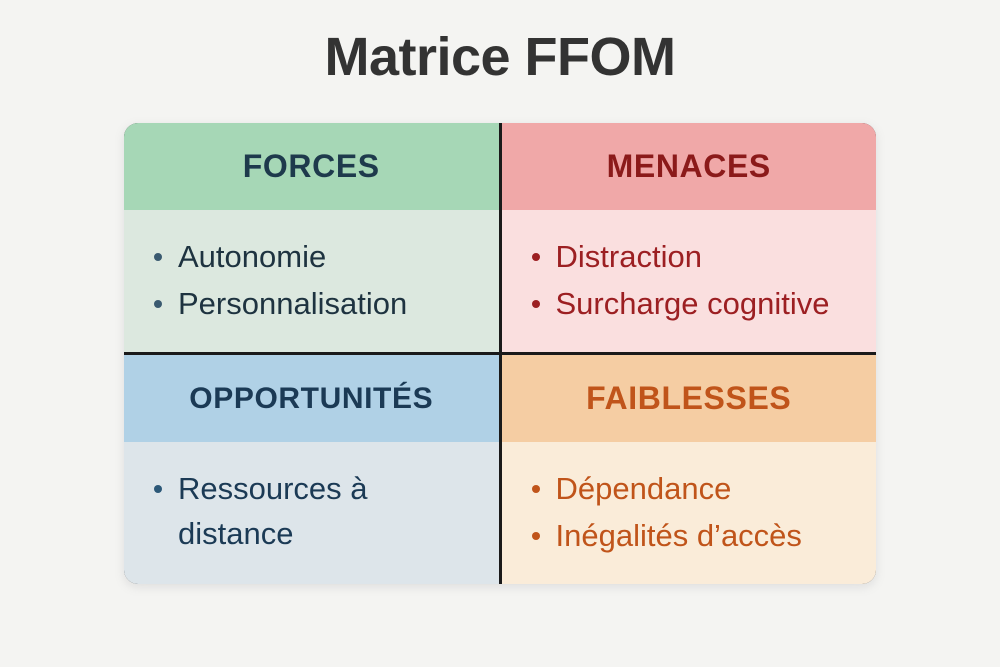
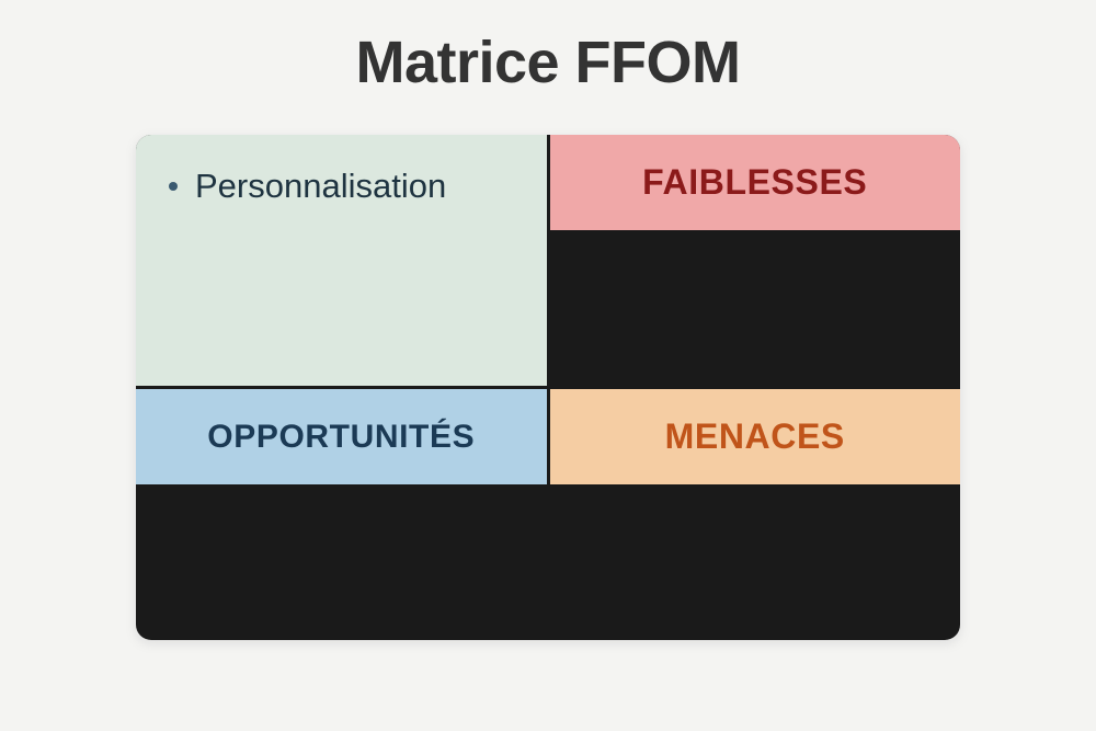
  Matrice FFOM
- FORCES
- Autonomie
  Personnalisation
- MENACES
+ FAIBLESSES
- Distraction
- Surcharge cognitive
  OPPORTUNITÉS
- Ressources à distance
- FAIBLESSES
+ MENACES
- Dépendance
- Inégalités d’accès
